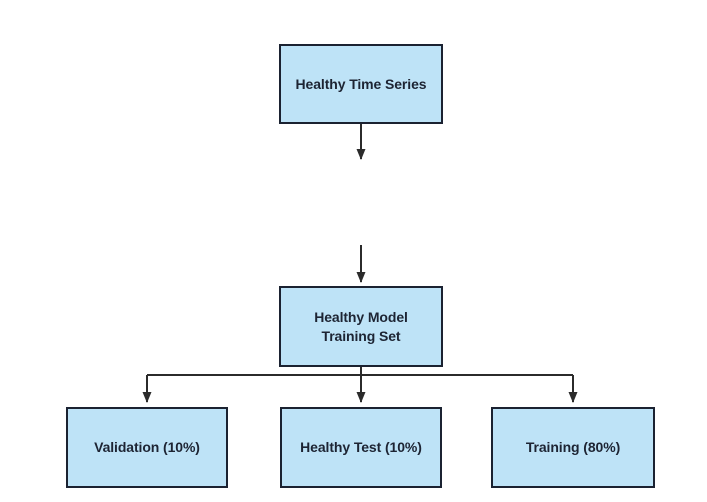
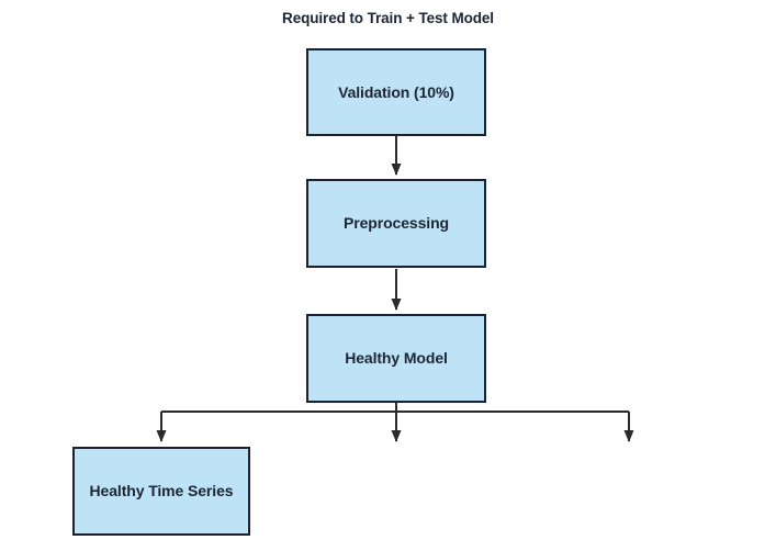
+ Required to Train + Test Model
- Healthy Time Series
+ Validation (10%)
+ Preprocessing
  Healthy Model
- Training Set
- Validation (10%)
+ Healthy Time Series
- Healthy Test (10%)
- Training (80%)
